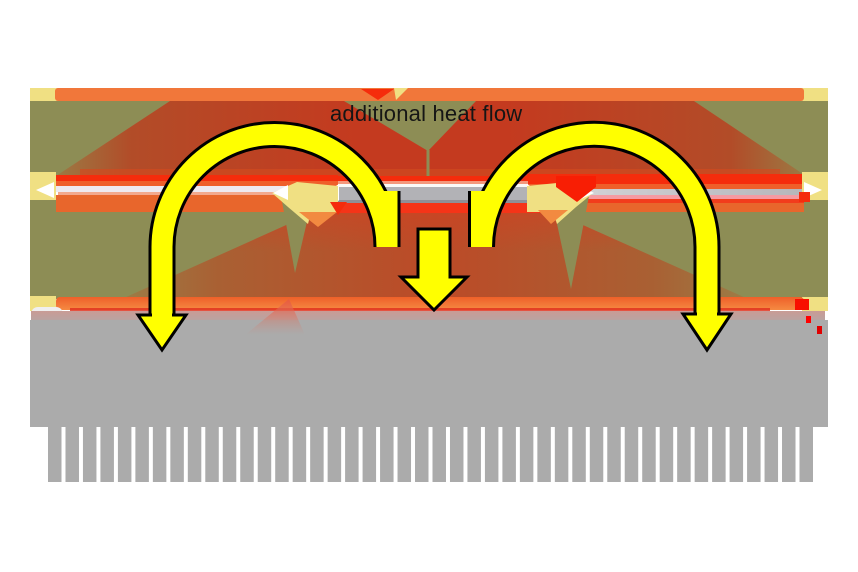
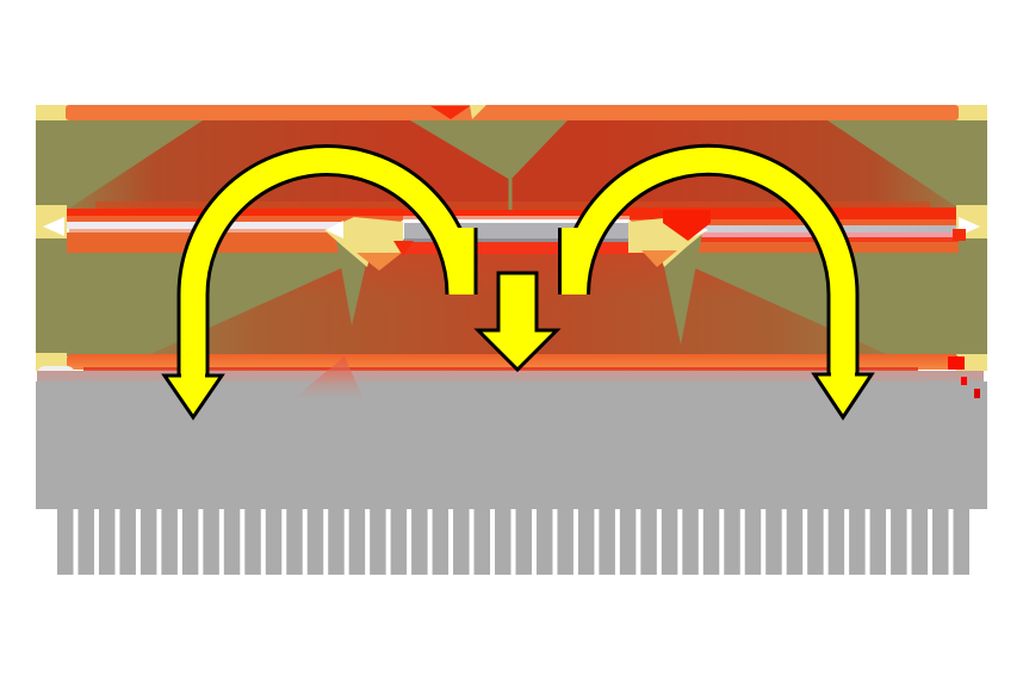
- additional heat flow
